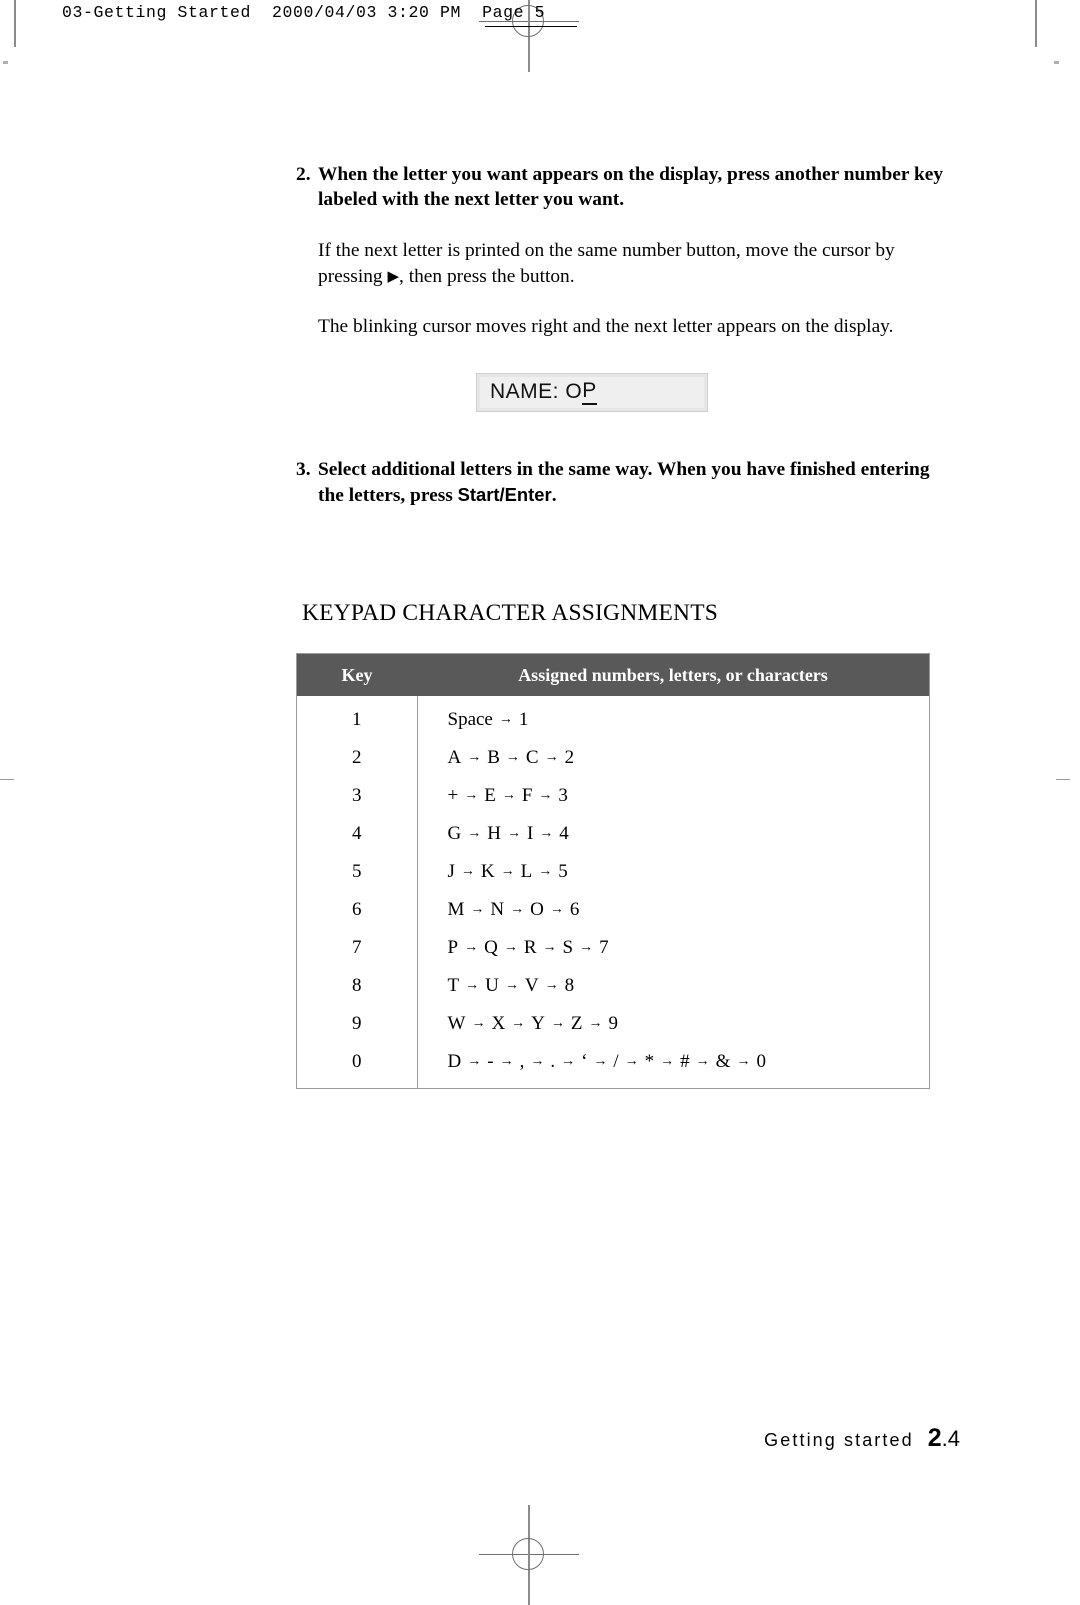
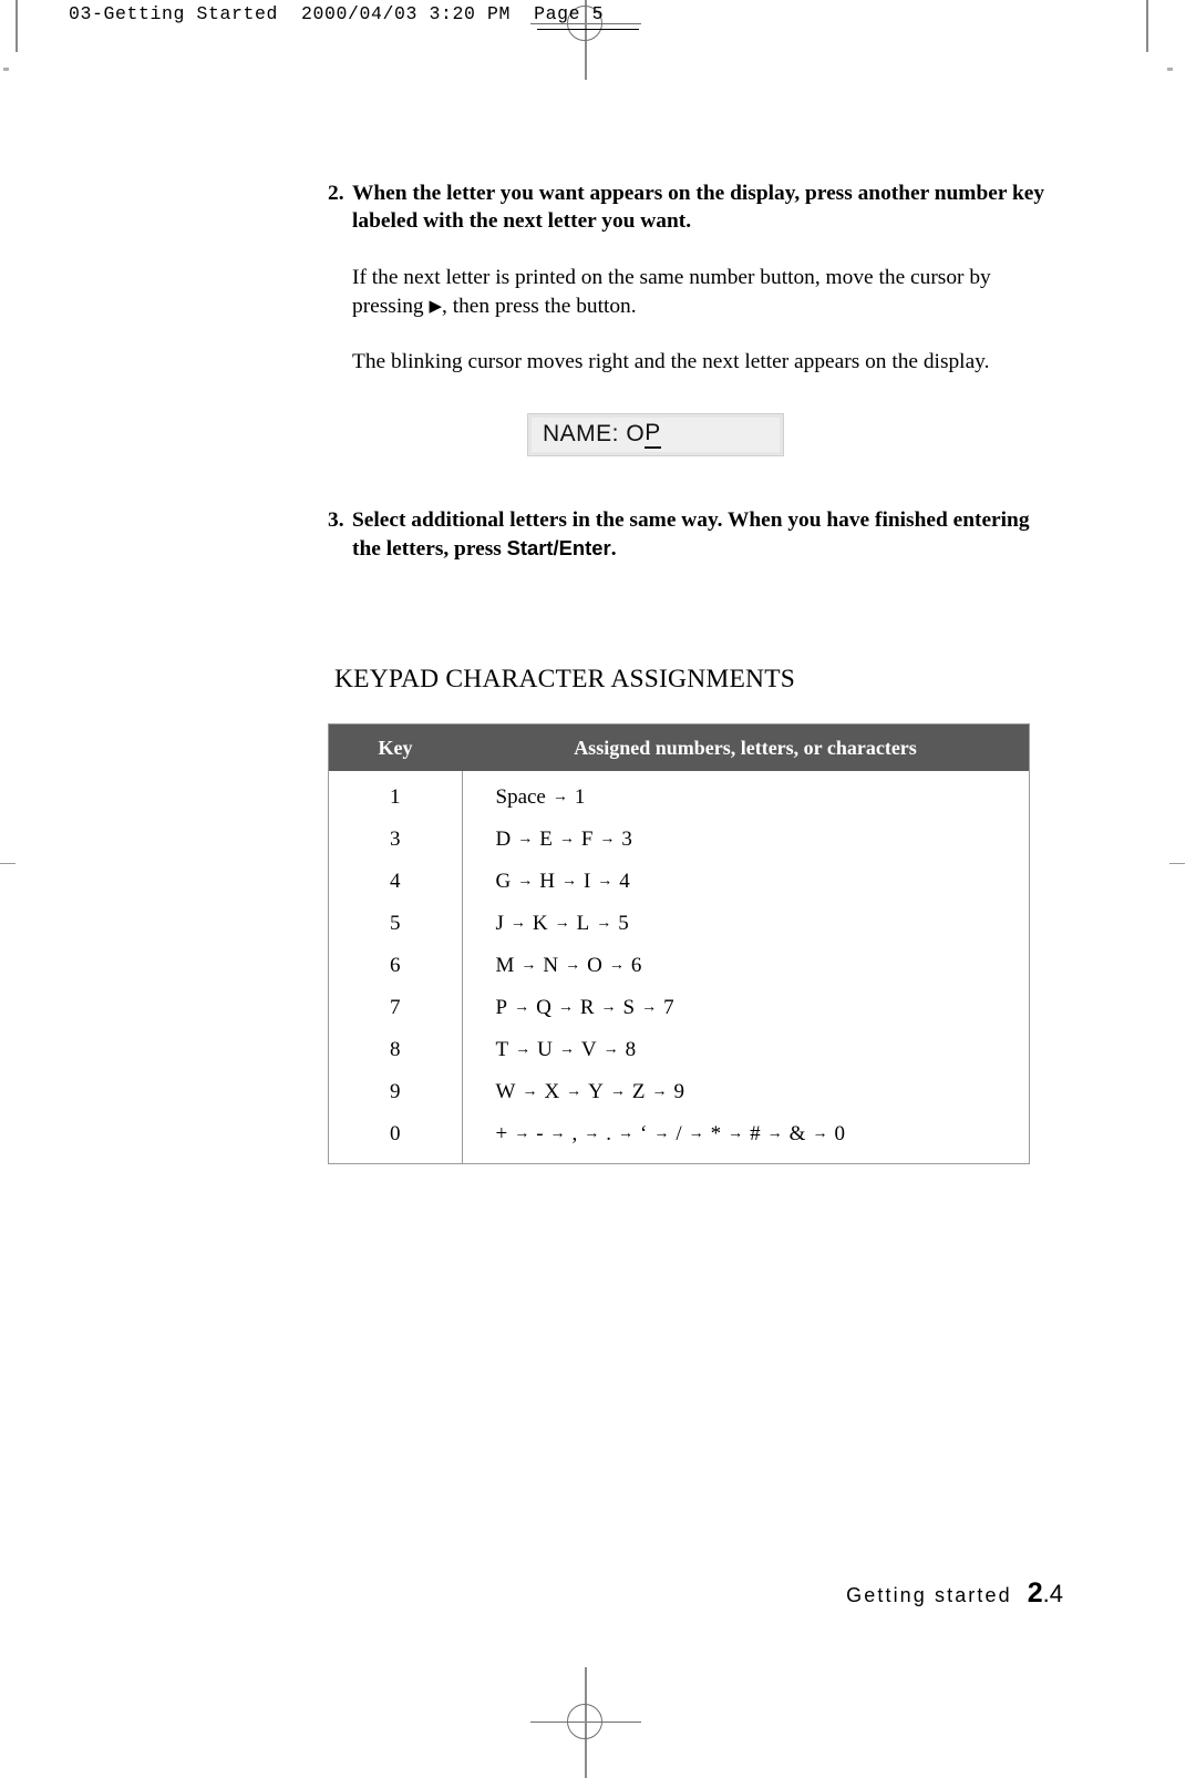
  03-Getting Started 2000/04/03 3:20 PM Page 5
  2.
  When the letter you want appears on the display, press another number key labeled with the next letter you want.
  If the next letter is printed on the same number button, move the cursor by pressing ▶, then press the button.
  The blinking cursor moves right and the next letter appears on the display.
  NAME: O
  P
  3.
  Select additional letters in the same way. When you have finished entering the letters, press Start/Enter.
  KEYPAD CHARACTER ASSIGNMENTS
  Key	Assigned numbers, letters, or characters
  1	Space → 1
- 2	A → B → C → 2
- 3	+ → E → F → 3
+ 3	D → E → F → 3
  4	G → H → I → 4
  5	J → K → L → 5
  6	M → N → O → 6
  7	P → Q → R → S → 7
  8	T → U → V → 8
  9	W → X → Y → Z → 9
- 0	D → - → , → . → ‘ → / → * → # → & → 0
+ 0	+ → - → , → . → ‘ → / → * → # → & → 0
  Getting started
  2.4
